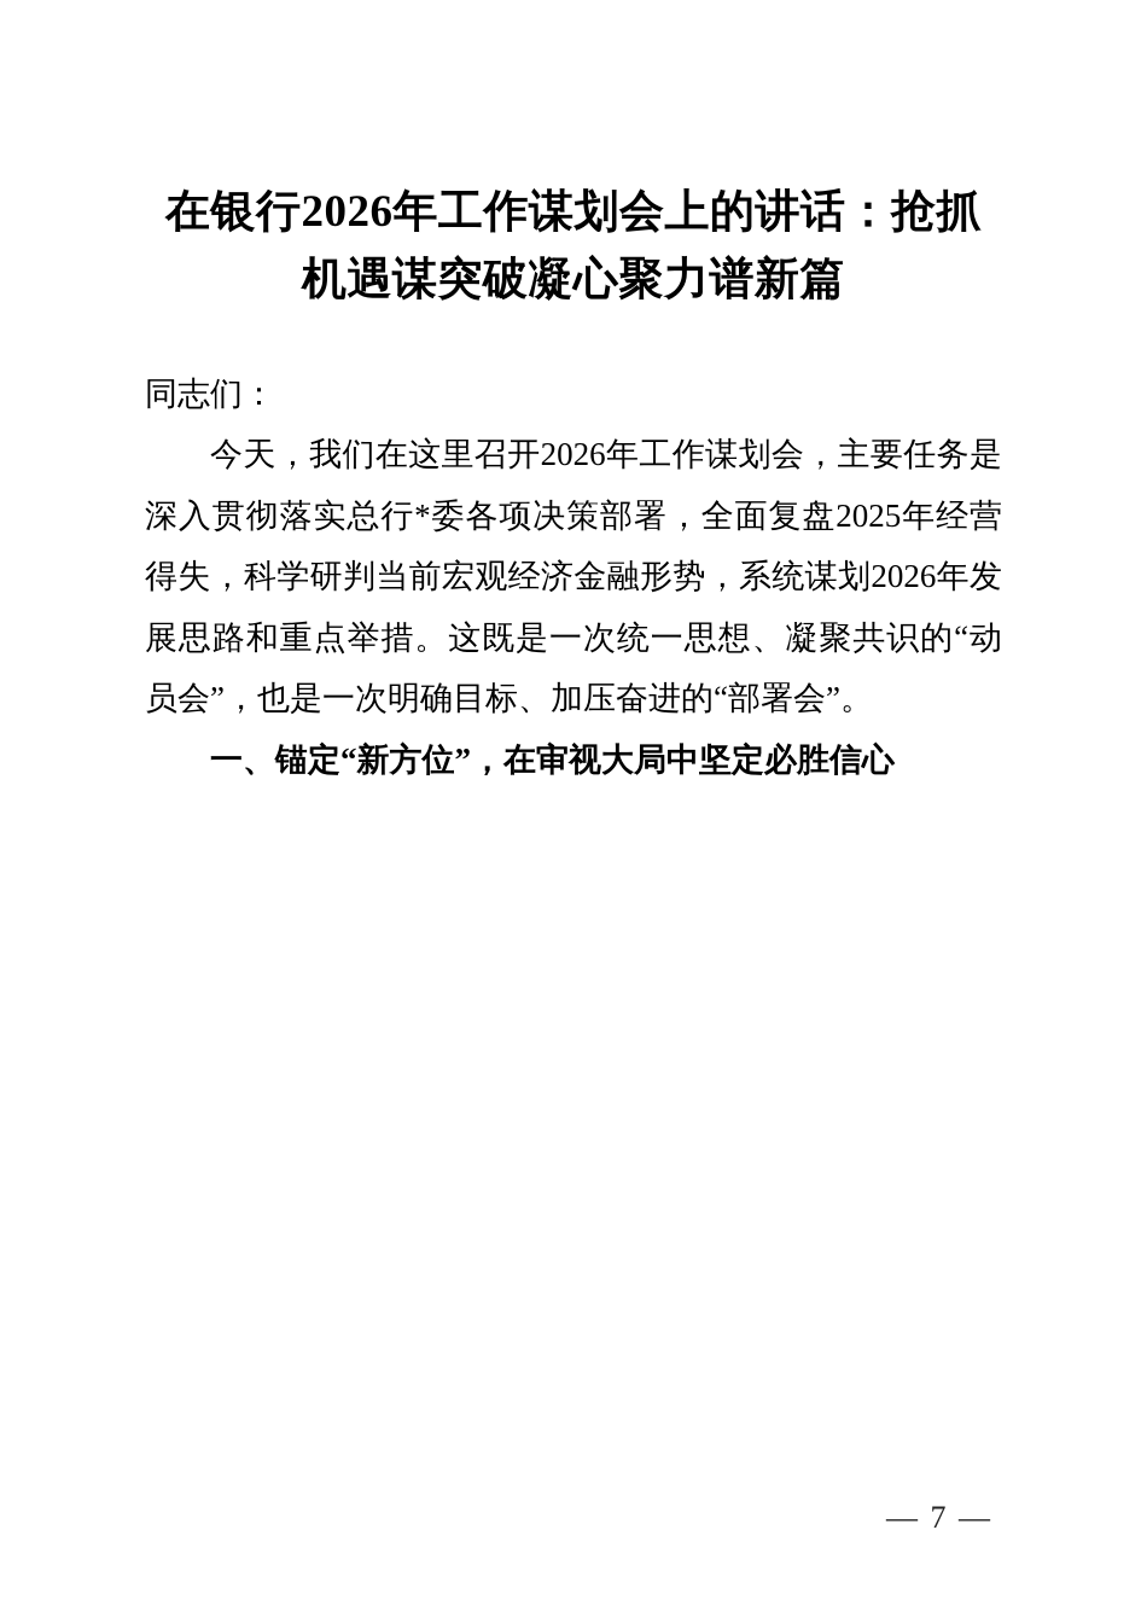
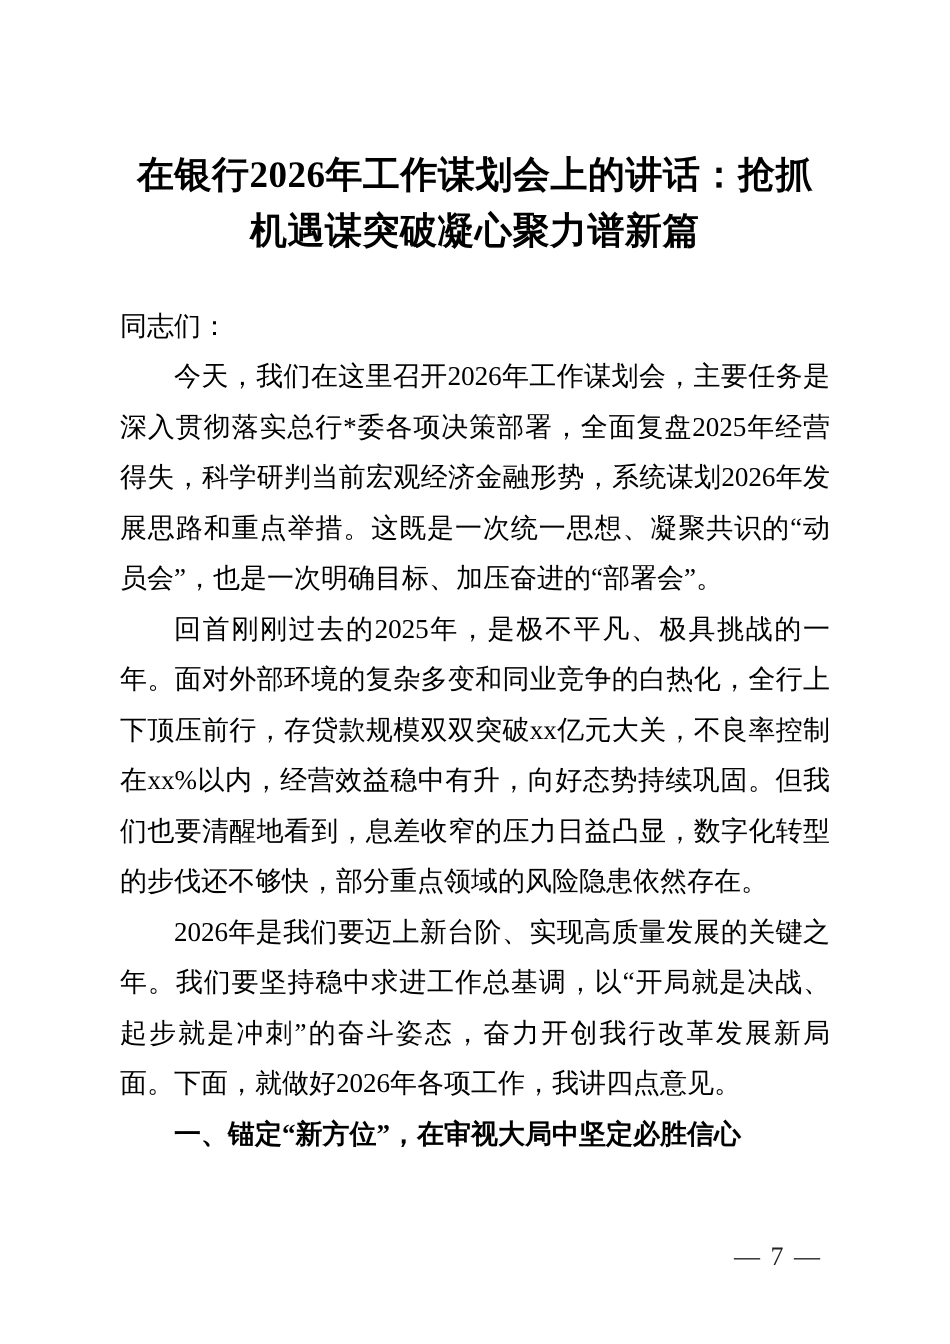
  在银行2026年工作谋划会上的讲话：抢抓机遇谋突破凝心聚力谱新篇
  同志们：
  今天，我们在这里召开2026年工作谋划会，主要任务是深入贯彻落实总行*委各项决策部署，全面复盘2025年经营得失，科学研判当前宏观经济金融形势，系统谋划2026年发展思路和重点举措。这既是一次统一思想、凝聚共识的“动员会”，也是一次明确目标、加压奋进的“部署会”。
+ 回首刚刚过去的2025年，是极不平凡、极具挑战的一年。面对外部环境的复杂多变和同业竞争的白热化，全行上下顶压前行，存贷款规模双双突破xx亿元大关，不良率控制在xx%以内，经营效益稳中有升，向好态势持续巩固。但我们也要清醒地看到，息差收窄的压力日益凸显，数字化转型的步伐还不够快，部分重点领域的风险隐患依然存在。
+ 2026年是我们要迈上新台阶、实现高质量发展的关键之年。我们要坚持稳中求进工作总基调，以“开局就是决战、起步就是冲刺”的奋斗姿态，奋力开创我行改革发展新局面。下面，就做好2026年各项工作，我讲四点意见。
  一、锚定“新方位”，在审视大局中坚定必胜信心
  — 7 —
